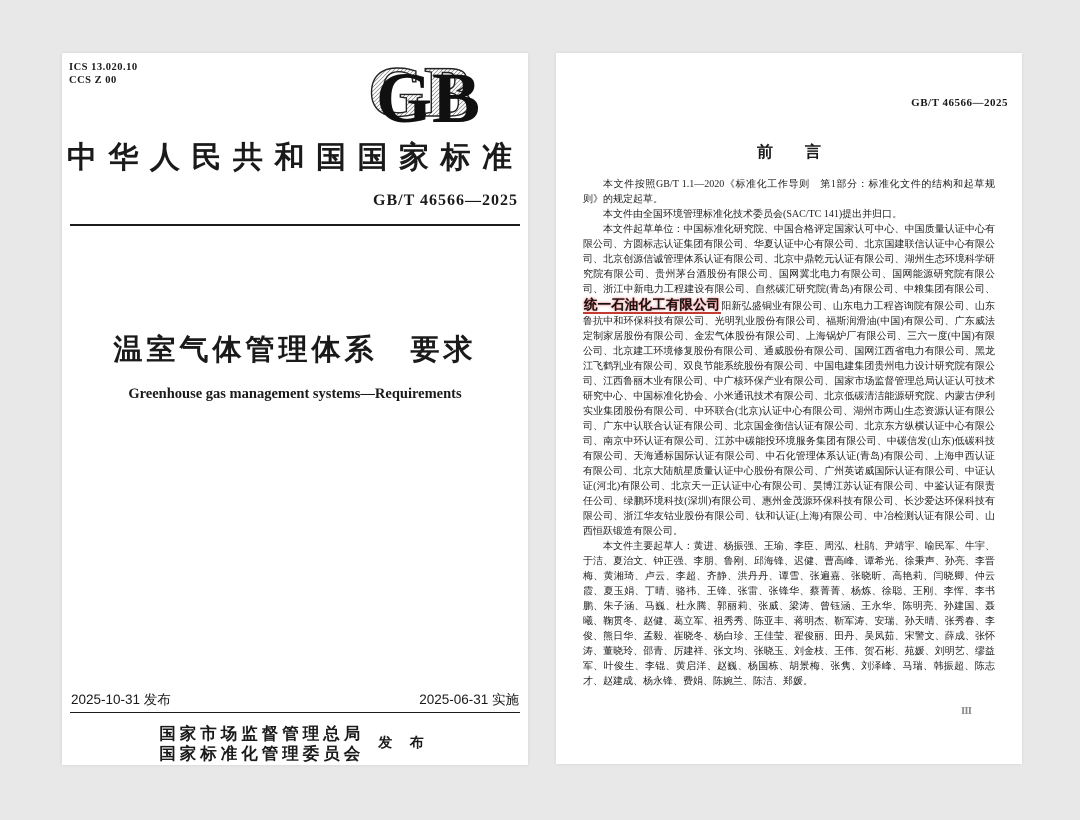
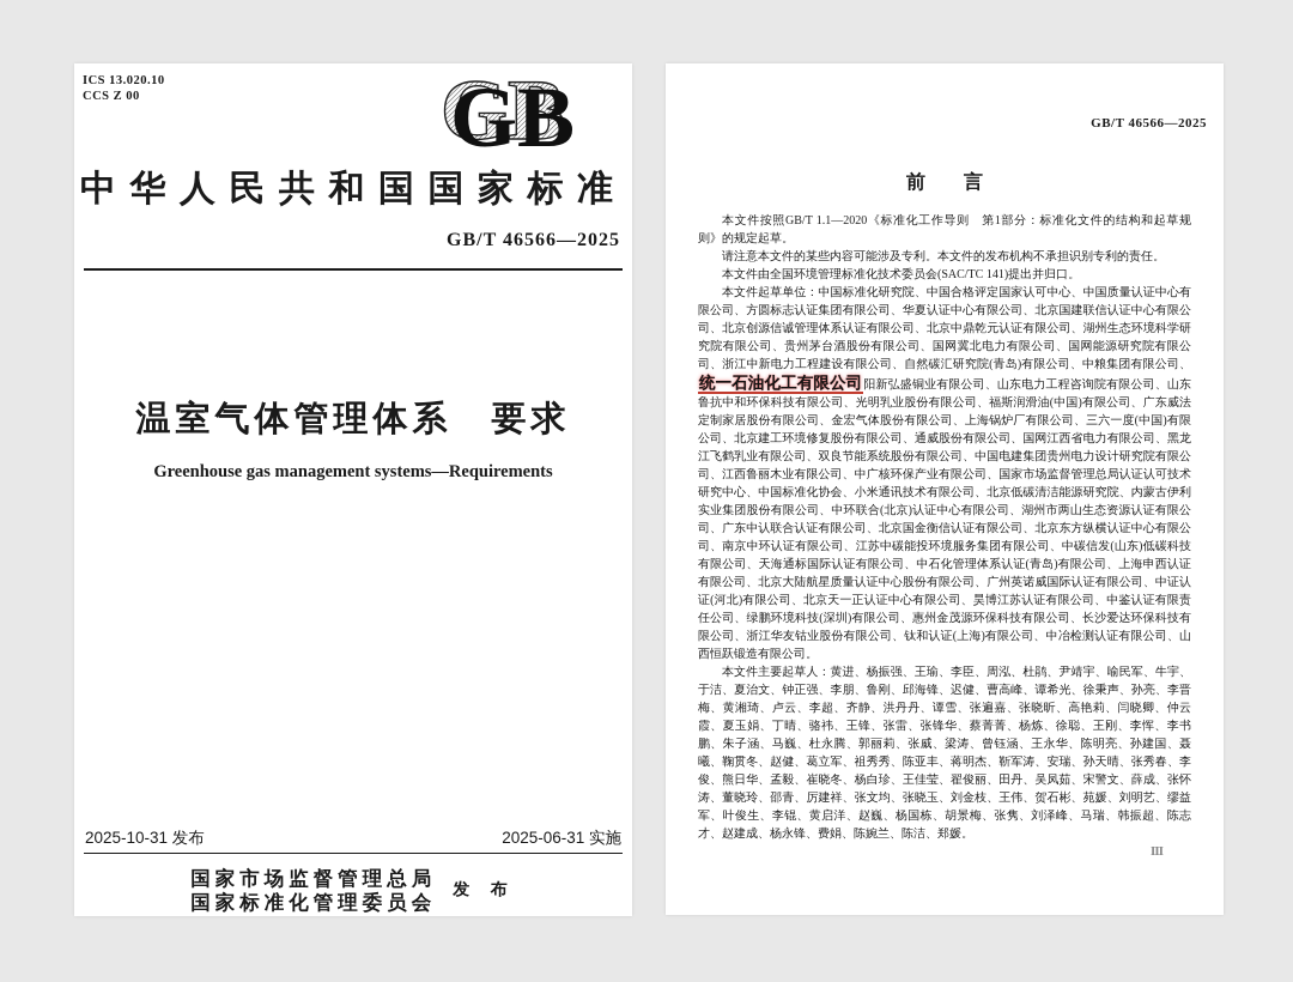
  ICS 13.020.10
  CCS Z 00
  GB
  中华人民共和国国家标准
  GB/T 46566—2025
  温室气体管理体系 要求
  Greenhouse gas management systems—Requirements
  2025-10-31 发布
  2025-06-31 实施
  国家市场监督管理总局
  国家标准化管理委员会
  发 布
  GB/T 46566—2025
  前 言
  本文件按照GB/T 1.1—2020《标准化工作导则 第1部分：标准化文件的结构和起草规则》的规定起草。
+ 请注意本文件的某些内容可能涉及专利。本文件的发布机构不承担识别专利的责任。
  本文件由全国环境管理标准化技术委员会(SAC/TC 141)提出并归口。
  本文件起草单位：中国标准化研究院、中国合格评定国家认可中心、中国质量认证中心有限公司、方圆标志认证集团有限公司、华夏认证中心有限公司、北京国建联信认证中心有限公司、北京创源信诚管理体系认证有限公司、北京中鼎乾元认证有限公司、湖州生态环境科学研究院有限公司、贵州茅台酒股份有限公司、国网冀北电力有限公司、国网能源研究院有限公司、浙江中新电力工程建设有限公司、自然碳汇研究院(青岛)有限公司、中粮集团有限公司、统一石油化工有限公司阳新弘盛铜业有限公司、山东电力工程咨询院有限公司、山东鲁抗中和环保科技有限公司、光明乳业股份有限公司、福斯润滑油(中国)有限公司、广东威法定制家居股份有限公司、金宏气体股份有限公司、上海锅炉厂有限公司、三六一度(中国)有限公司、北京建工环境修复股份有限公司、通威股份有限公司、国网江西省电力有限公司、黑龙江飞鹤乳业有限公司、双良节能系统股份有限公司、中国电建集团贵州电力设计研究院有限公司、江西鲁丽木业有限公司、中广核环保产业有限公司、国家市场监督管理总局认证认可技术研究中心、中国标准化协会、小米通讯技术有限公司、北京低碳清洁能源研究院、内蒙古伊利实业集团股份有限公司、中环联合(北京)认证中心有限公司、湖州市两山生态资源认证有限公司、广东中认联合认证有限公司、北京国金衡信认证有限公司、北京东方纵横认证中心有限公司、南京中环认证有限公司、江苏中碳能投环境服务集团有限公司、中碳信发(山东)低碳科技有限公司、天海通标国际认证有限公司、中石化管理体系认证(青岛)有限公司、上海申西认证有限公司、北京大陆航星质量认证中心股份有限公司、广州英诺威国际认证有限公司、中证认证(河北)有限公司、北京天一正认证中心有限公司、昊博江苏认证有限公司、中鉴认证有限责任公司、绿鹏环境科技(深圳)有限公司、惠州金茂源环保科技有限公司、长沙爱达环保科技有限公司、浙江华友钴业股份有限公司、钛和认证(上海)有限公司、中冶检测认证有限公司、山西恒跃锻造有限公司。
  本文件主要起草人：黄进、杨振强、王瑜、李臣、周泓、杜鹃、尹靖宇、喻民军、牛宇、于洁、夏治文、钟正强、李朋、鲁刚、邱海锋、迟健、曹高峰、谭希光、徐秉声、孙亮、李晋梅、黄湘琦、卢云、李超、齐静、洪丹丹、谭雪、张遍嘉、张晓昕、高艳莉、闫晓卿、仲云霞、夏玉娟、丁晴、骆祎、王锋、张雷、张锋华、蔡菁菁、杨炼、徐聪、王刚、李恽、李书鹏、朱子涵、马巍、杜永腾、郭丽莉、张威、梁涛、曾钰涵、王永华、陈明亮、孙建国、聂曦、鞠贯冬、赵健、葛立军、祖秀秀、陈亚丰、蒋明杰、靳军涛、安瑞、孙天晴、张秀春、李俊、熊日华、孟毅、崔晓冬、杨白珍、王佳莹、翟俊丽、田丹、吴凤茹、宋警文、薛成、张怀涛、董晓玲、邵青、厉建祥、张文均、张晓玉、刘金枝、王伟、贺石彬、苑媛、刘明艺、缪益军、叶俊生、李锟、黄启洋、赵巍、杨国栋、胡景梅、张隽、刘泽峰、马瑞、韩振超、陈志才、赵建成、杨永锋、费娟、陈婉兰、陈洁、郑媛。
  Ⅲ
